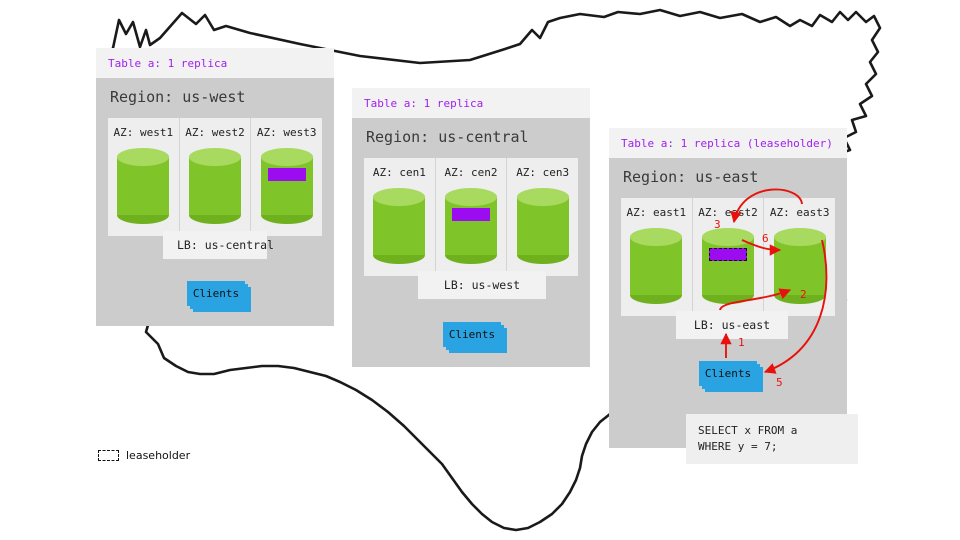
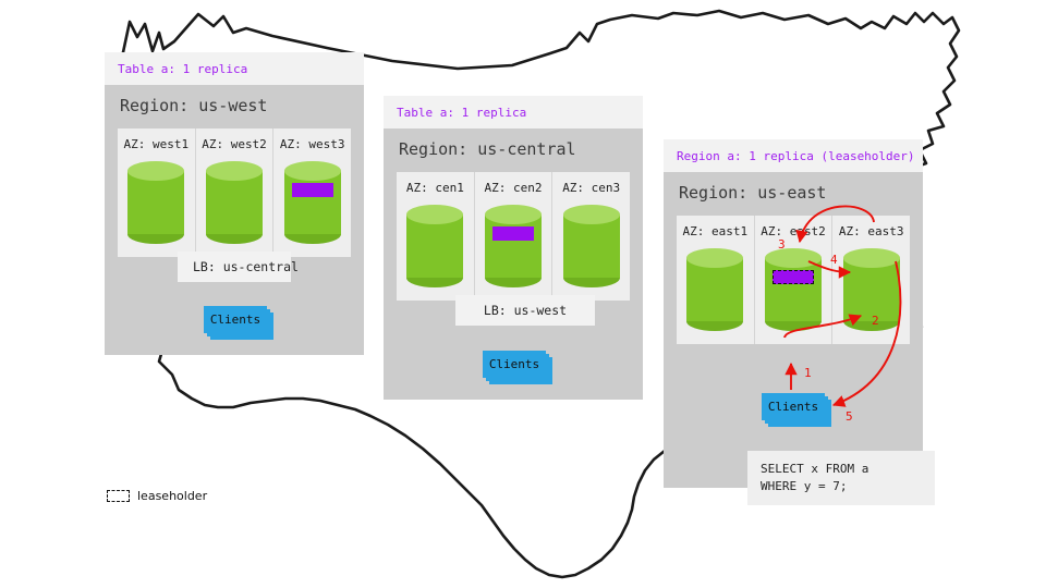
  Table a: 1 replica
  Region: us-west
  AZ: west1
  AZ: west2
  AZ: west3
  LB: us-central
  Clients
  Table a: 1 replica
  Region: us-central
  AZ: cen1
  AZ: cen2
  AZ: cen3
  LB: us-west
  Clients
- Table a: 1 replica (leaseholder)
+ Region a: 1 replica (leaseholder)
  Region: us-east
  AZ: east1
  AZ: east2
  AZ: east3
- LB: us-east
  Clients
  SELECT x FROM a
  WHERE y = 7;
  1
  2
  3
- 6
+ 4
  5
  leaseholder
